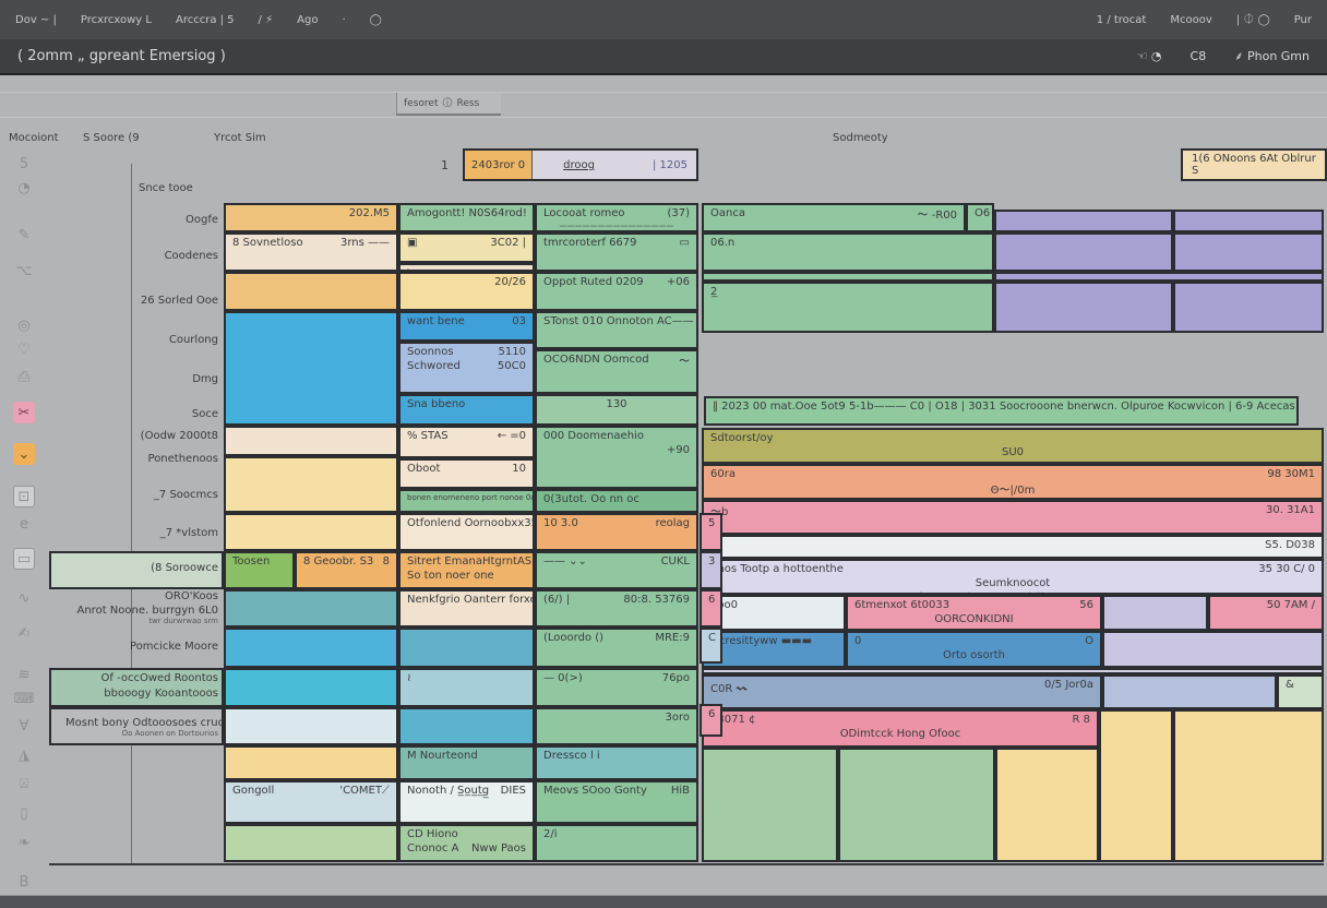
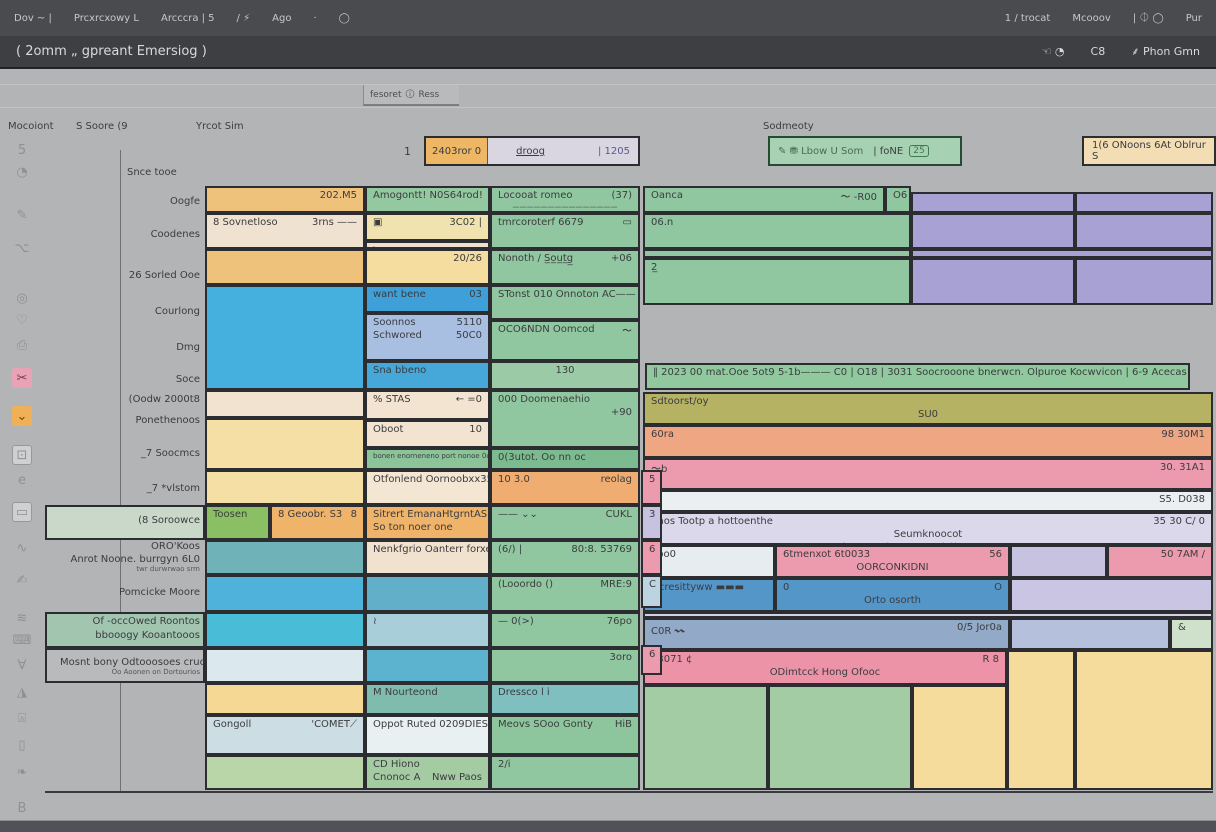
  Dov ~ |
  Prcxrcxowy L
  Arcccra | 5
  / ⚡
  Ago
  ·
  ◯
  1 / trocat
  Mcooov
  | ⏀ ◯
  Pur
  ( 2omm „ gpreant Emersiog )
  ☜ ◔
  C8
  ⸙ Phon Gmn
  fesoret
  ⓘ
  Ress
  Mocoiont
  S Soore (9
  Yrcot Sim
  Sodmeoty
  Snce tooe
  1
  2403ror 0
  droog
  | 1205
+ ✎ ⛃ Lbow U Som
+ | foNE
+ 25
  1(6 ONoons 6At Oblrur S
  5
  ◔
  ✎
  ⌥
  ◎
  ⎙
  ✂
  ⌄
  ⊡
  e
  ▭
  ∿
  ✍
  ≋
  ⌨
  ∀
  ◮
  ⍓
  ▯
  ❧
  B
  Oogfe
  Coodenes
  26 Sorled Ooe
  Courlong
  Dmg
  Soce
  (Oodw 2000t8
  Ponethenoos
  _7 Soocmcs
  _7 *vlstom
  (8 Soroowce
  ORO'Koos
  Anrot Noone. burrgyn 6L0
  twr durwrwao srm
  Pomcicke Moore
  Of -occOwed Roontos
  bbooogy Kooantooos
  Mosnt bony Odtooosoes cruc
  Oo Aoonen on Dortourios
  202.M5
  Amogontt! N0S6
  4rod!
  Locooat romeo
  (37)
  ———————————————
  8 Sovnetloso
  3rns ——
  ▣
  3C02 |
  tmrcoroterf 6679
  ▭
  20/26
- Oppot Ruted 0209
+ Nonoth / S̲o̲u̲t̲g̲
  +06
  want bene
  03
  STonst 010 Onnoton AC——
  Soonnos
  5110
  Schwored
  50C0
  OCO6NDN Oomcod
  〜
  Sna bbeno
  130
  % STAS
  ← =0
  000 Doomenaehio
  +90
  Oboot
  10
  bonen enorneneno port nonoe 0
  0(3utot. Oo nn oc
  Otfonlend Oornoobxx3
  10 3.0
  reolag
  Toosen
  8 Geoobr. S3
  8
  Sitrert Emana
  HtgrntAS
  So ton noer one
  —— ⌄⌄
  CUKL
  Nenkfgrio Oanterr forx
  (6/) |
  80:8. 53769
  (Looordo ()
  MRE:9
  ≀
  — 0(>)
  76po
  3oro
  M Nourteond
  Dressco l i
  Gongoll
  'COMET⟋
- Nonoth / S̲o̲u̲t̲g̲
+ Oppot Ruted 0209
  DIES
  Meovs SOoo Gonty
  HiB
  CD Hiono
  Cnonoc A
  Nww Paos
  2/i
  Oanca
  〜 -R00
  O6
  06.n
  2̲
  ‖ 2023 00 mat.Ooe 5ot9 5-1b——— C0 | O18 | 3031 Soocrooone bnerwcn. Olpuroe Kocwvicon | 6-9 Acecas
  Sdtoorst/oy
  SU0
  60ra
  98 30M1
- Θ〜|/0m
  30. 31A1
  S5. D038
  os Tootp a hottoenthe
  35 30 C/ 0
  Seumknoocot
  6tmenxot 6t0033
  56
  OORCONKIDNI
  50 7AM /
  resittyww ▬▬▬
  0
  O
  Orto osorth
  C0R 〰
  0/5 Jor0a
  &
  R 8
  ODimtcck Hong Ofooc
  5
  3
  6
  C
  6
